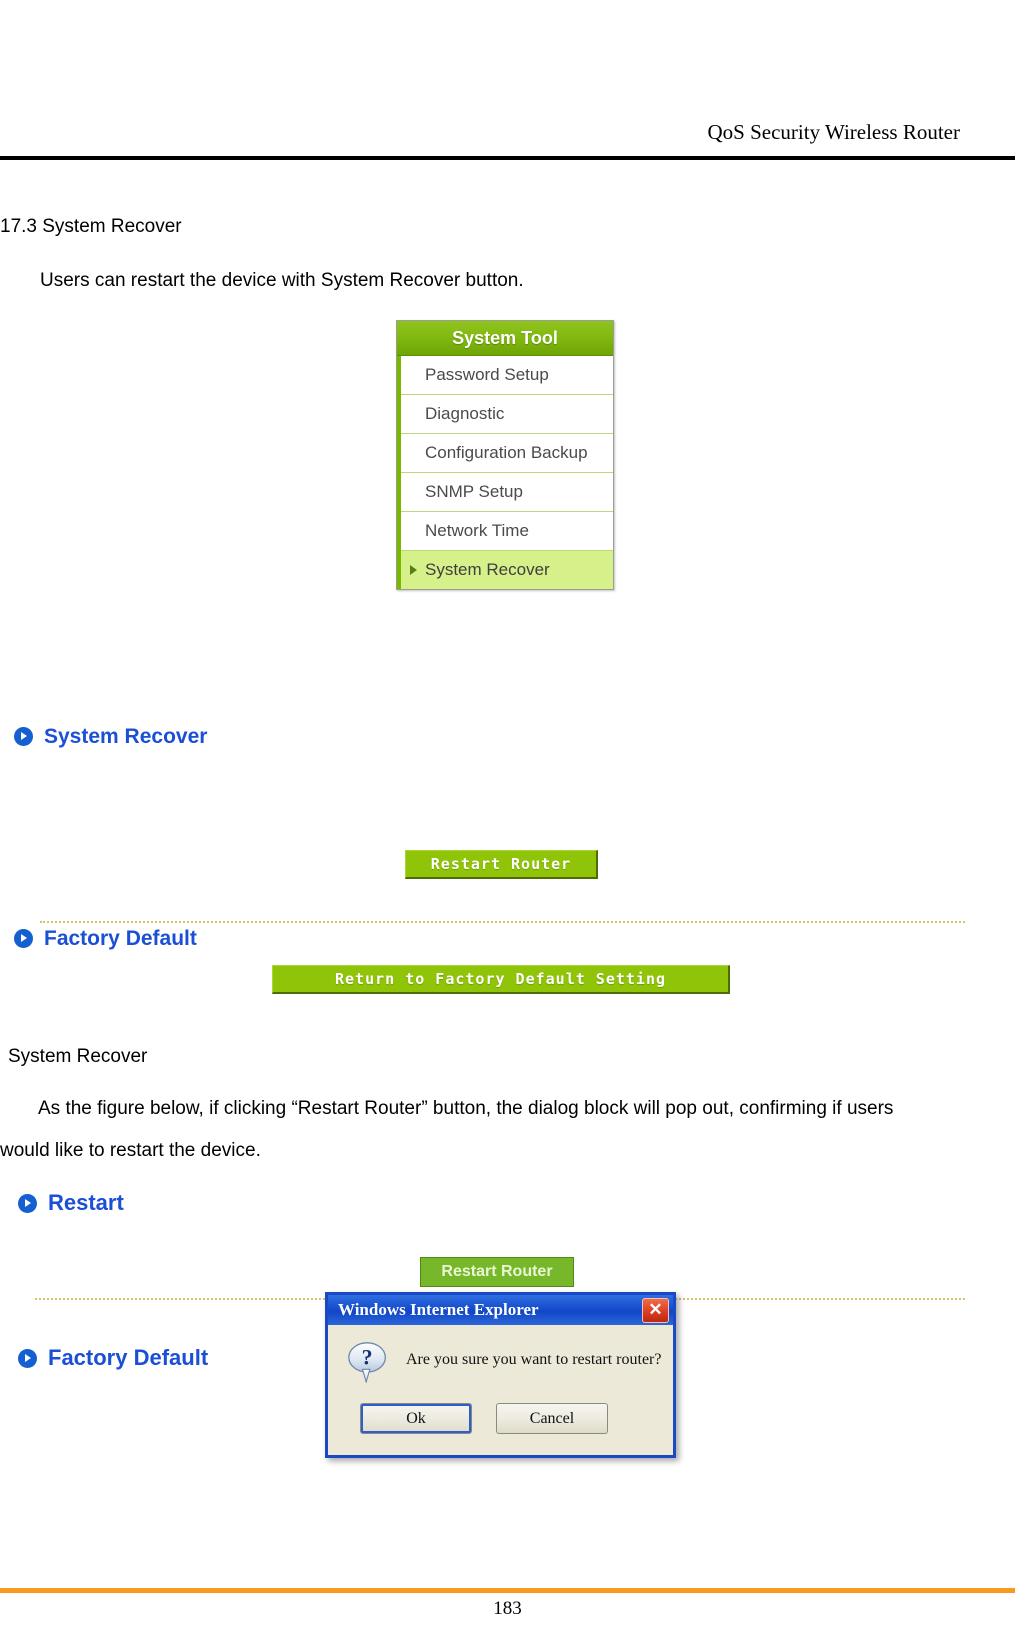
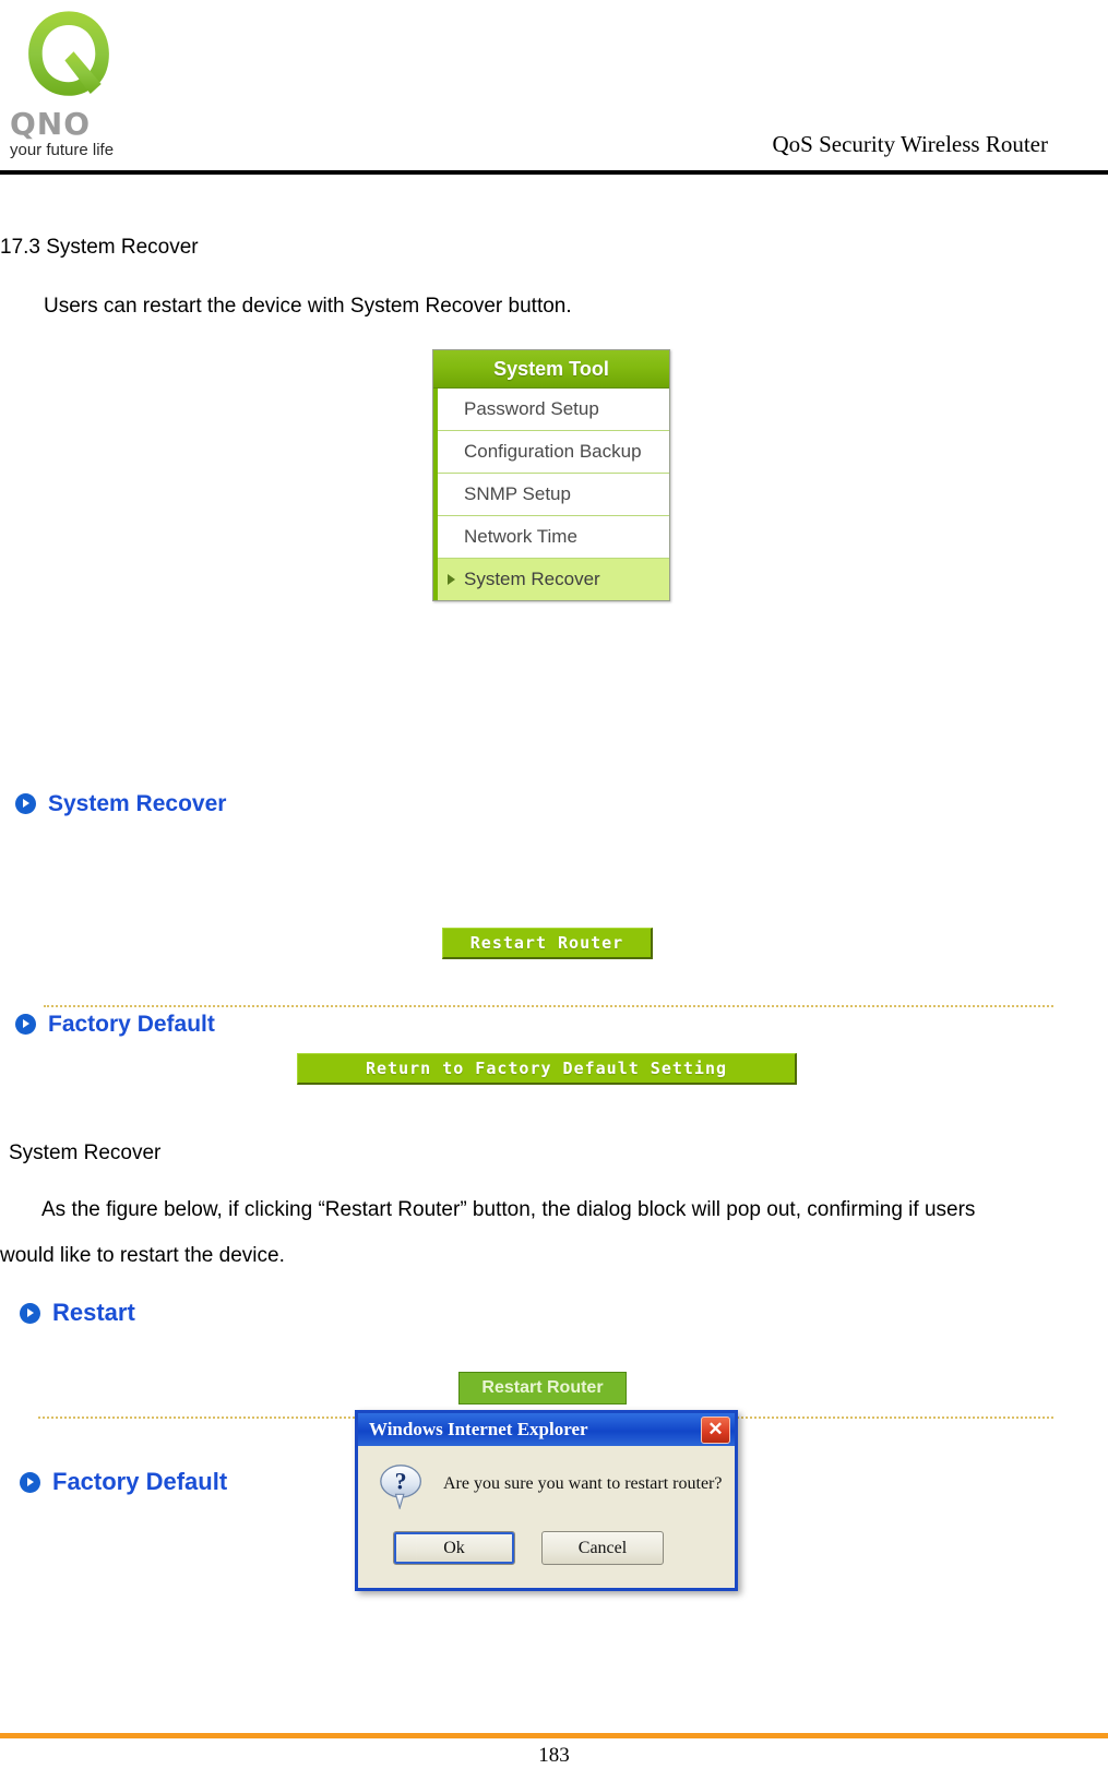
+ QNO
+ your future life
  QoS Security Wireless Router
  17.3 System Recover
  Users can restart the device with System Recover button.
  System Tool
  Password Setup
- Diagnostic
  Configuration Backup
  SNMP Setup
  Network Time
  System Recover
  System Recover
  Restart Router
  Factory Default
  Return to Factory Default Setting
  System Recover
  As the figure below, if clicking “Restart Router” button, the dialog block will pop out, confirming if users
  would like to restart the device.
  Restart
  Restart Router
  Factory Default
  Windows Internet Explorer
  ✕
  ?
  Are you sure you want to restart router?
  Ok
  Cancel
  183
